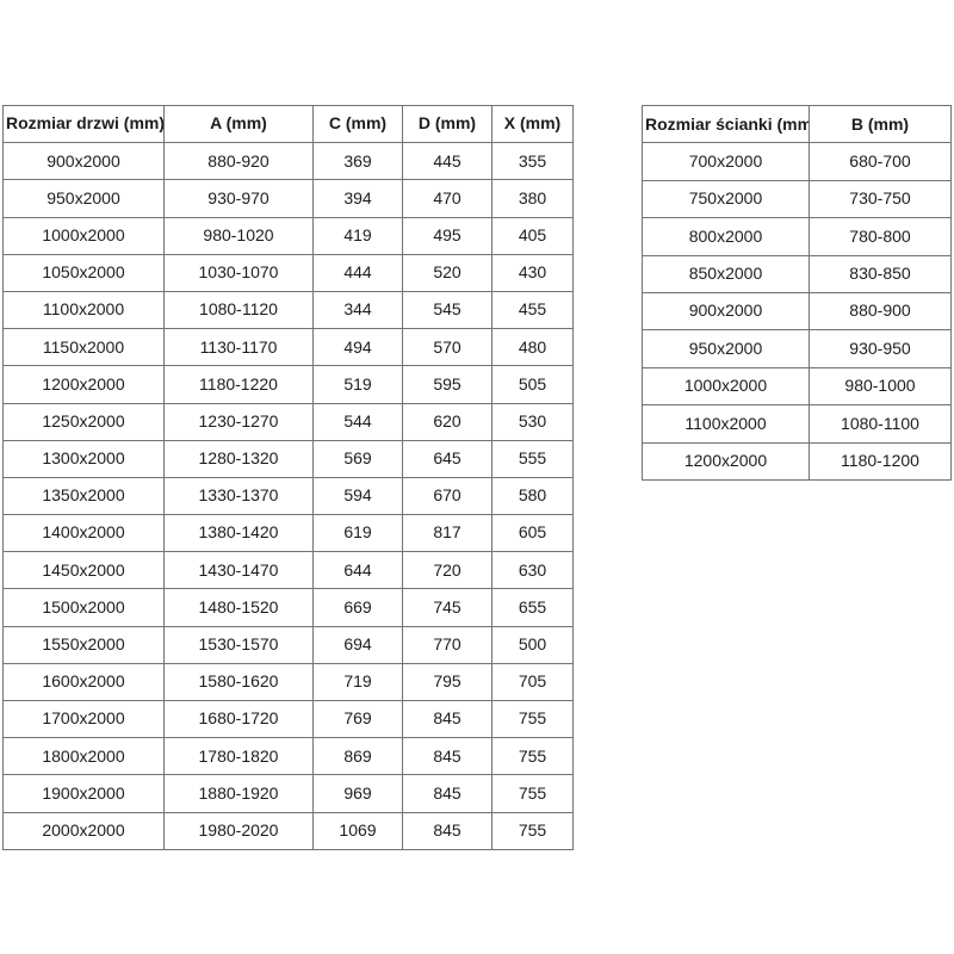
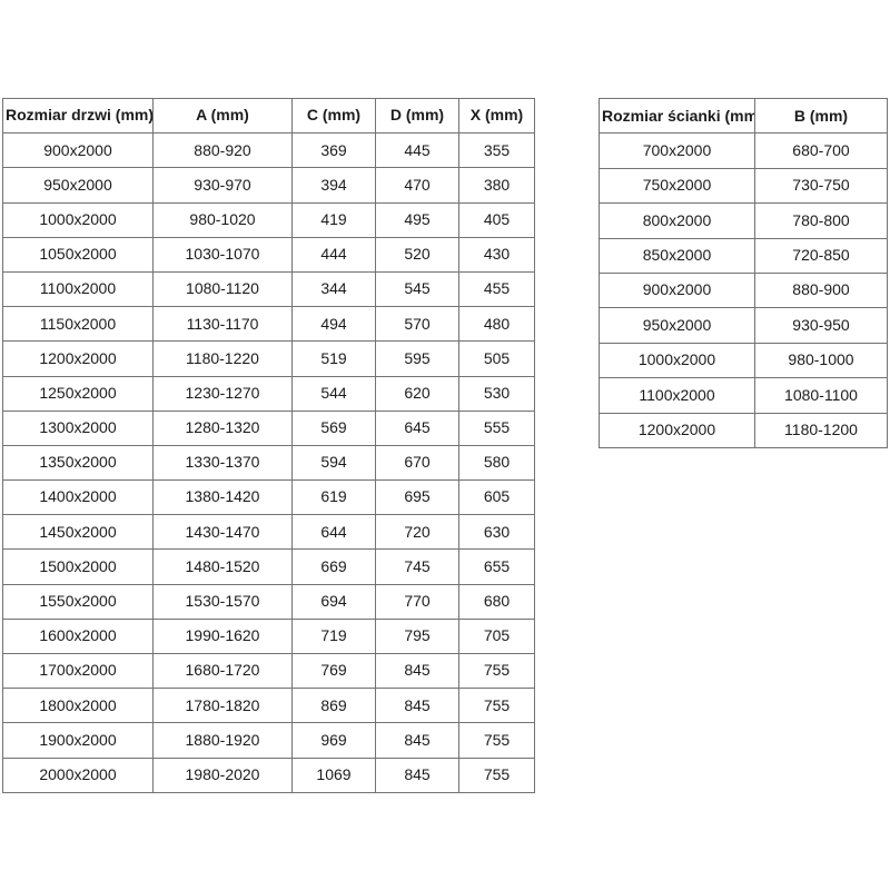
  Rozmiar drzwi (mm)	A (mm)	C (mm)	D (mm)	X (mm)
  900x2000	880-920	369	445	355
  950x2000	930-970	394	470	380
  1000x2000	980-1020	419	495	405
  1050x2000	1030-1070	444	520	430
  1100x2000	1080-1120	344	545	455
  1150x2000	1130-1170	494	570	480
  1200x2000	1180-1220	519	595	505
  1250x2000	1230-1270	544	620	530
  1300x2000	1280-1320	569	645	555
  1350x2000	1330-1370	594	670	580
- 1400x2000	1380-1420	619	817	605
+ 1400x2000	1380-1420	619	695	605
  1450x2000	1430-1470	644	720	630
  1500x2000	1480-1520	669	745	655
- 1550x2000	1530-1570	694	770	500
+ 1550x2000	1530-1570	694	770	680
- 1600x2000	1580-1620	719	795	705
+ 1600x2000	1990-1620	719	795	705
  1700x2000	1680-1720	769	845	755
  1800x2000	1780-1820	869	845	755
  1900x2000	1880-1920	969	845	755
  2000x2000	1980-2020	1069	845	755
  Rozmiar ścianki (mm	B (mm)
  700x2000	680-700
  750x2000	730-750
  800x2000	780-800
- 850x2000	830-850
+ 850x2000	720-850
  900x2000	880-900
  950x2000	930-950
  1000x2000	980-1000
  1100x2000	1080-1100
  1200x2000	1180-1200
